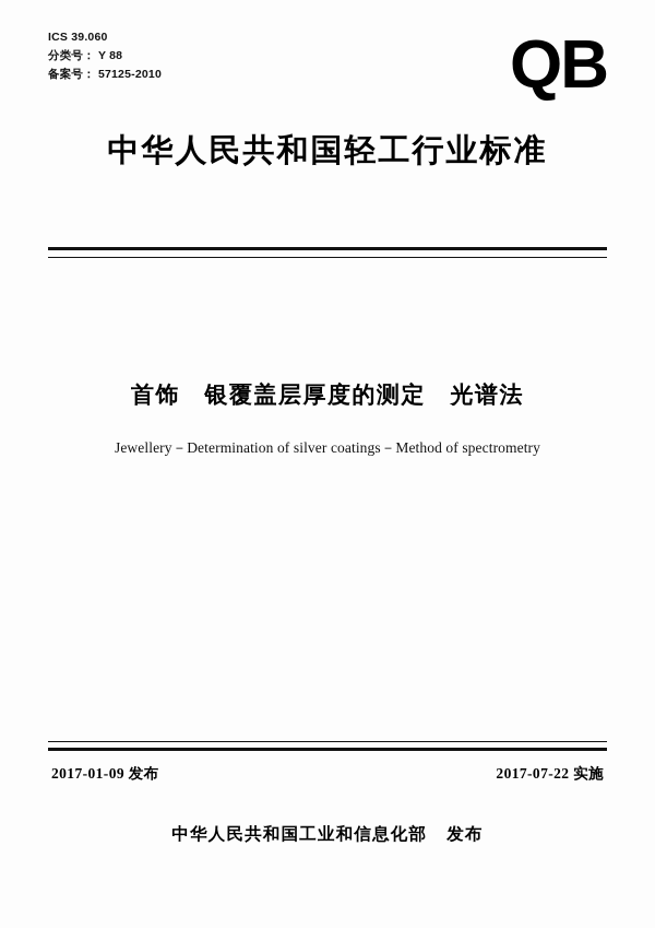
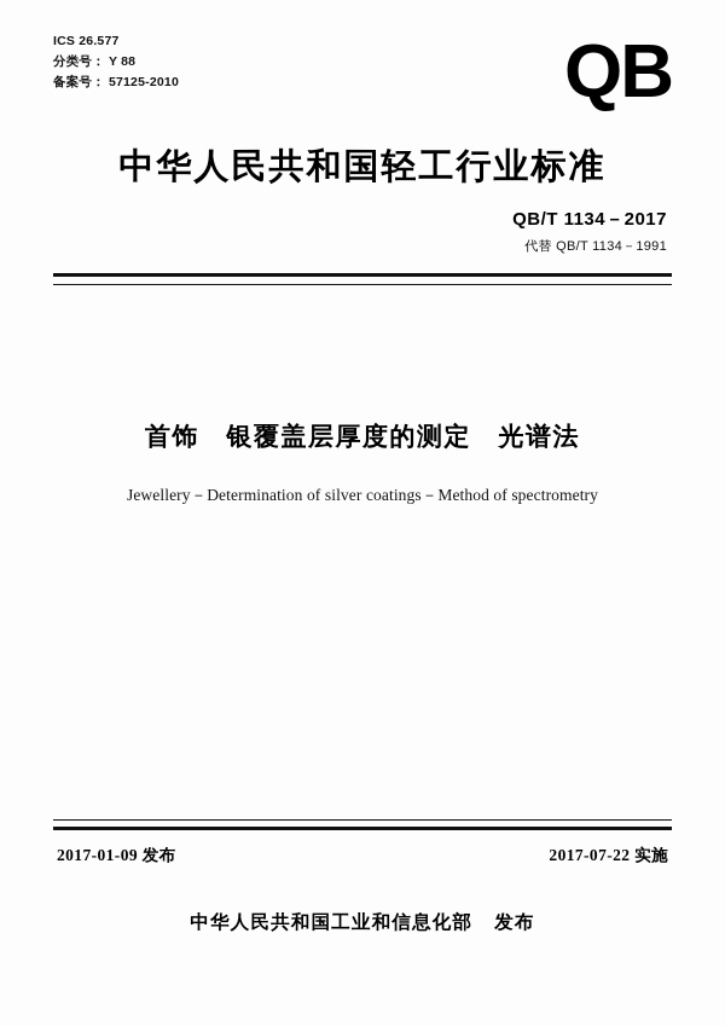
- ICS 39.060
+ ICS 26.577
  分类号： Y 88
  备案号： 57125-2010
  QB
  中华人民共和国轻工行业标准
+ QB/T 1134－2017
+ 代替 QB/T 1134－1991
  首饰 银覆盖层厚度的测定 光谱法
  Jewellery－Determination of silver coatings－Method of spectrometry
  2017-01-09 发布
  2017-07-22 实施
  中华人民共和国工业和信息化部 发布
